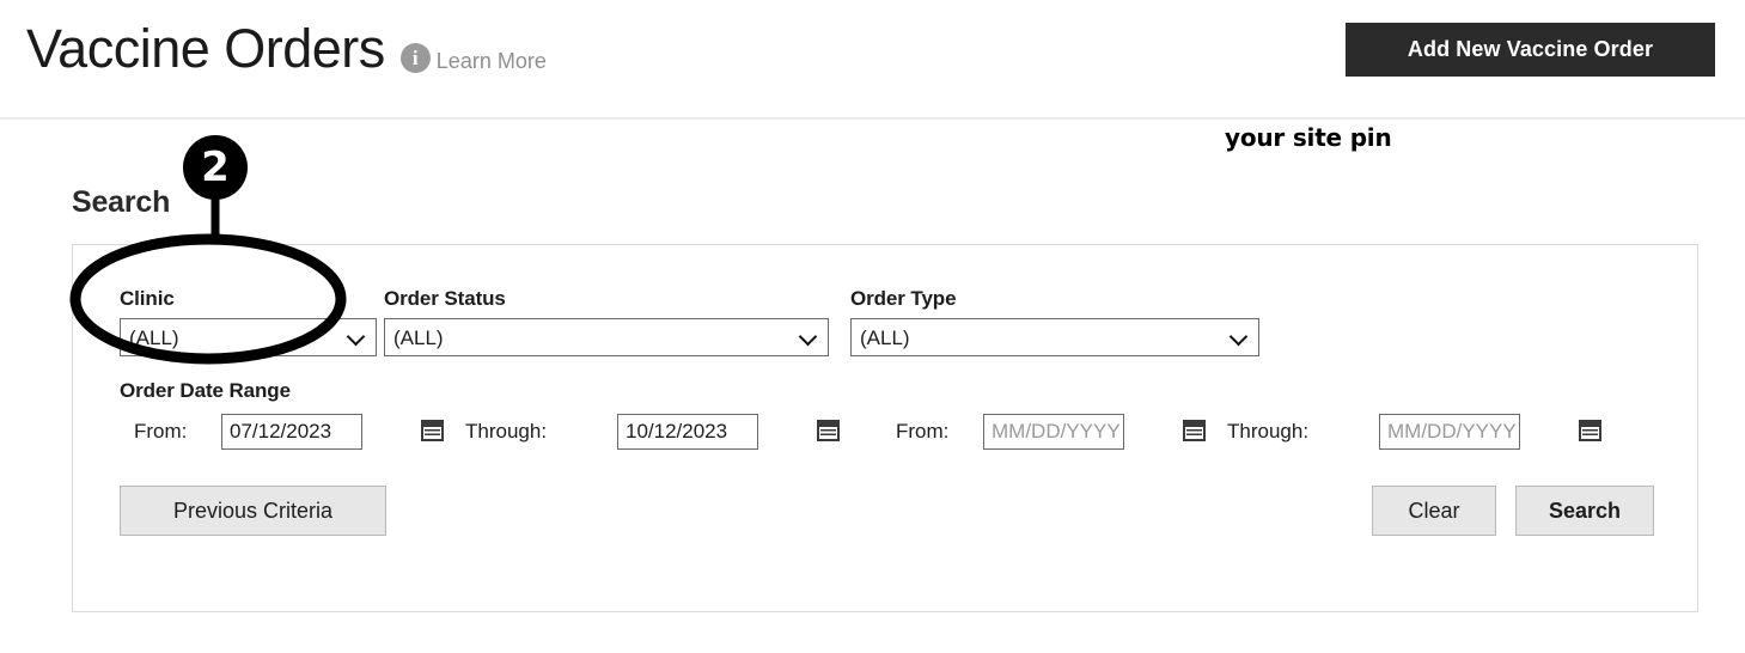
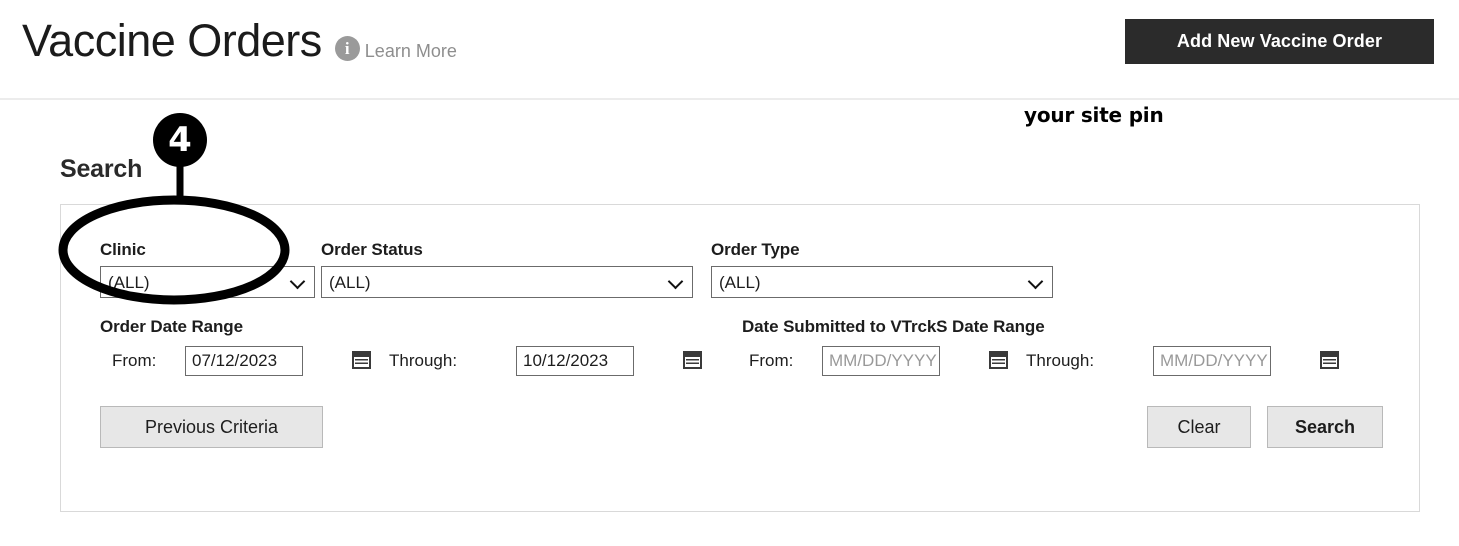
  Vaccine Orders
  i
  Learn More
  Add New Vaccine Order
  your site pin
  Search
  Clinic
  (ALL)
  Order Status
  (ALL)
  Order Type
  (ALL)
  Order Date Range
+ Date Submitted to VTrckS Date Range
  From:
  07/12/2023
  Through:
  10/12/2023
  From:
  MM/DD/YYYY
  Through:
  MM/DD/YYYY
  Previous Criteria
  Clear
  Search
- 2
+ 4
